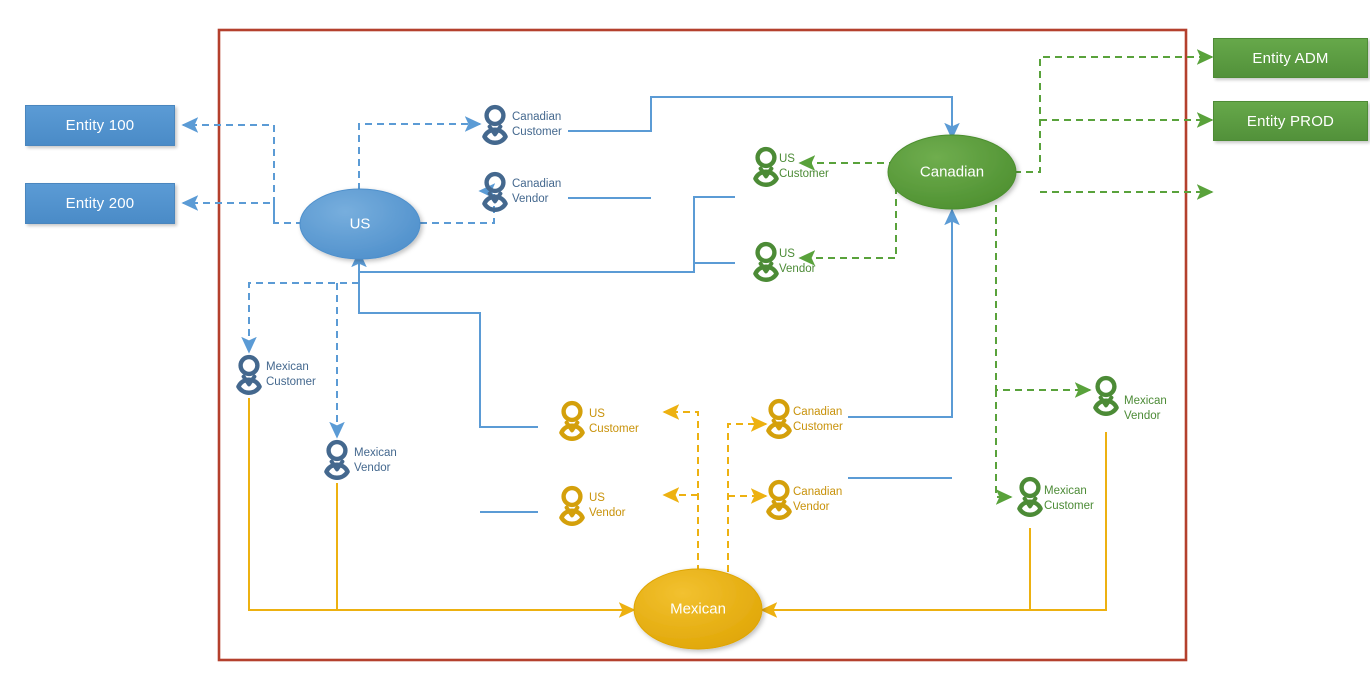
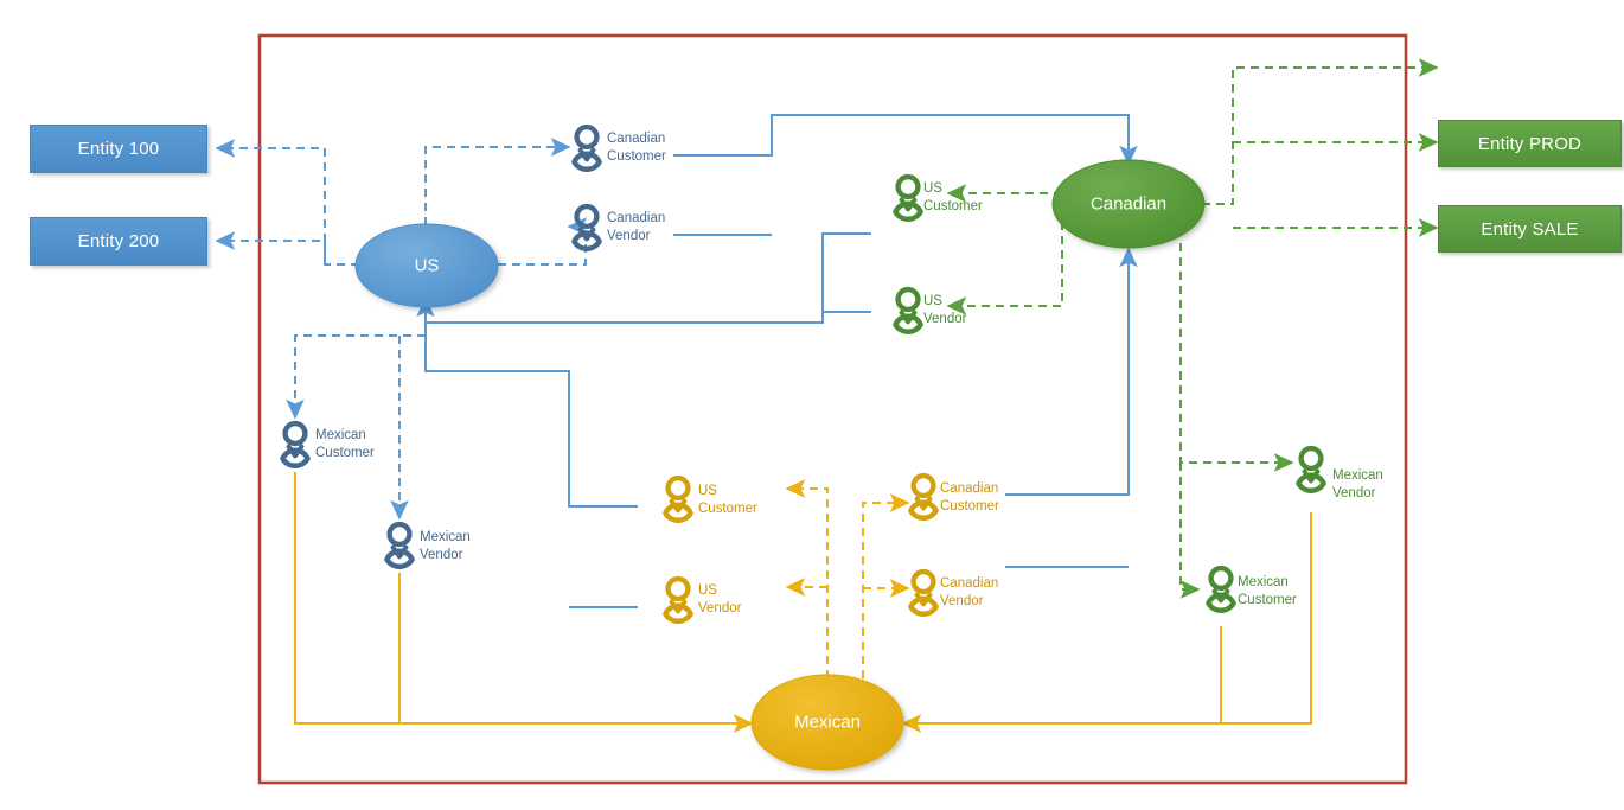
  Entity 100
  Entity 200
- Entity ADM
  Entity PROD
+ Entity SALE
  US
  Canadian
  Mexican
  Canadian
  Customer
  Canadian
  Vendor
  Mexican
  Customer
  Mexican
  Vendor
  US
  Customer
  US
  Vendor
  Mexican
  Vendor
  Mexican
  Customer
  US
  Customer
  US
  Vendor
  Canadian
  Customer
  Canadian
  Vendor
